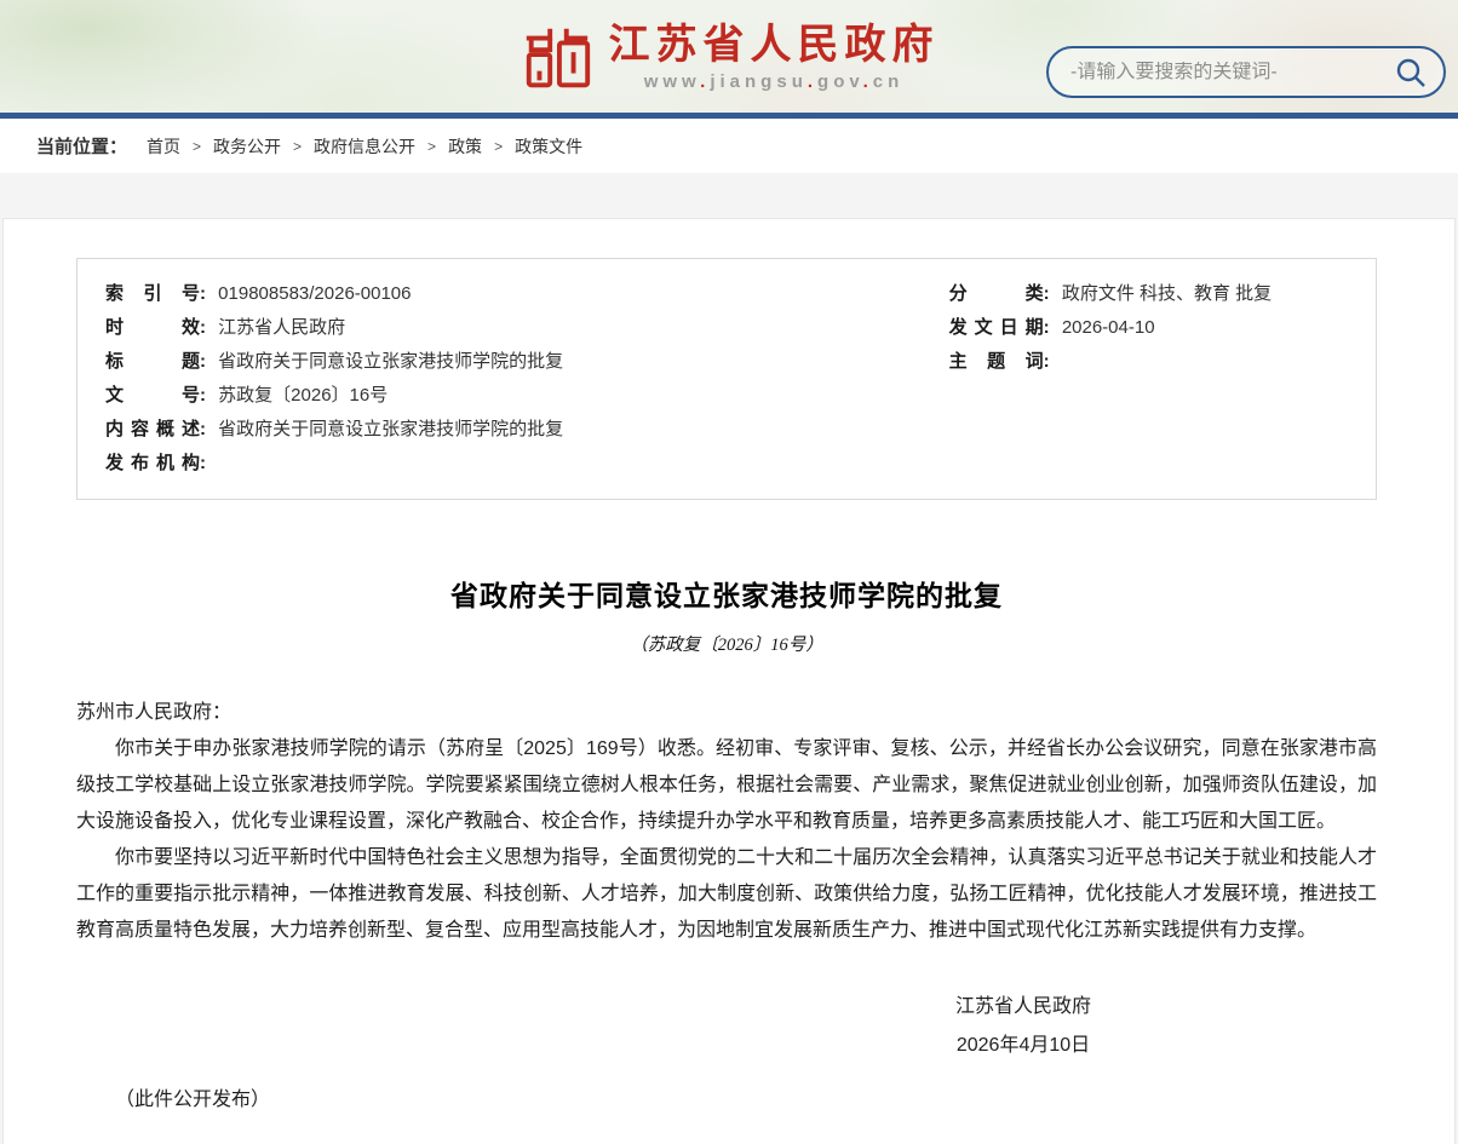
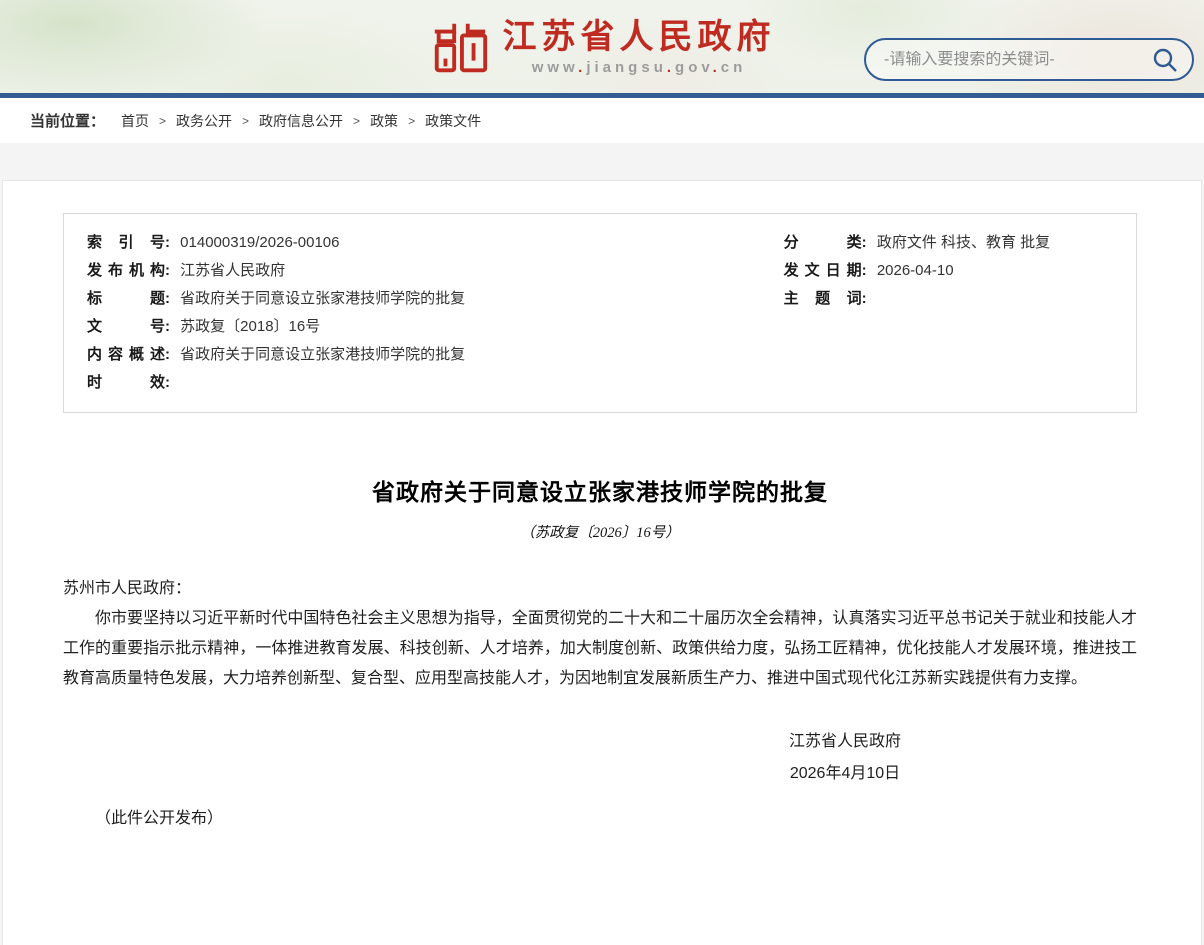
  江苏省人民政府
  www.jiangsu.gov.cn
  -请输入要搜索的关键词-
  当前位置：
  首页
  >
  政务公开
  >
  政府信息公开
  >
  政策
  >
  政策文件
- 索引号: 019808583/2026-00106
+ 索引号: 014000319/2026-00106
- 时效: 江苏省人民政府
+ 发布机构: 江苏省人民政府
  标题: 省政府关于同意设立张家港技师学院的批复
- 文号: 苏政复〔2026〕16号
+ 文号: 苏政复〔2018〕16号
  内容概述: 省政府关于同意设立张家港技师学院的批复
- 发布机构:
+ 时效:
  分类: 政府文件 科技、教育 批复
  发文日期: 2026-04-10
  主题词:
  省政府关于同意设立张家港技师学院的批复
  （苏政复〔2026〕16号）
  苏州市人民政府：
- 你市关于申办张家港技师学院的请示（苏府呈〔2025〕169号）收悉。经初审、专家评审、复核、公示，并经省长办公会议研究，同意在张家港市高级技工学校基础上设立张家港技师学院。学院要紧紧围绕立德树人根本任务，根据社会需要、产业需求，聚焦促进就业创业创新，加强师资队伍建设，加大设施设备投入，优化专业课程设置，深化产教融合、校企合作，持续提升办学水平和教育质量，培养更多高素质技能人才、能工巧匠和大国工匠。
  你市要坚持以习近平新时代中国特色社会主义思想为指导，全面贯彻党的二十大和二十届历次全会精神，认真落实习近平总书记关于就业和技能人才工作的重要指示批示精神，一体推进教育发展、科技创新、人才培养，加大制度创新、政策供给力度，弘扬工匠精神，优化技能人才发展环境，推进技工教育高质量特色发展，大力培养创新型、复合型、应用型高技能人才，为因地制宜发展新质生产力、推进中国式现代化江苏新实践提供有力支撑。
  江苏省人民政府
  2026年4月10日
  （此件公开发布）
